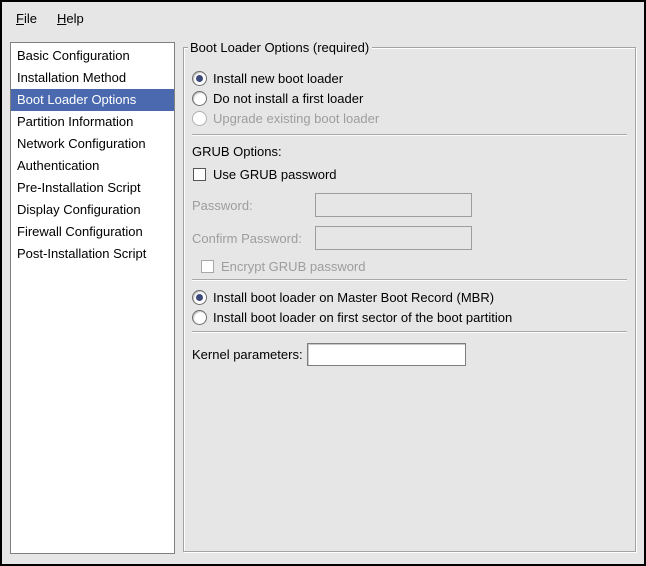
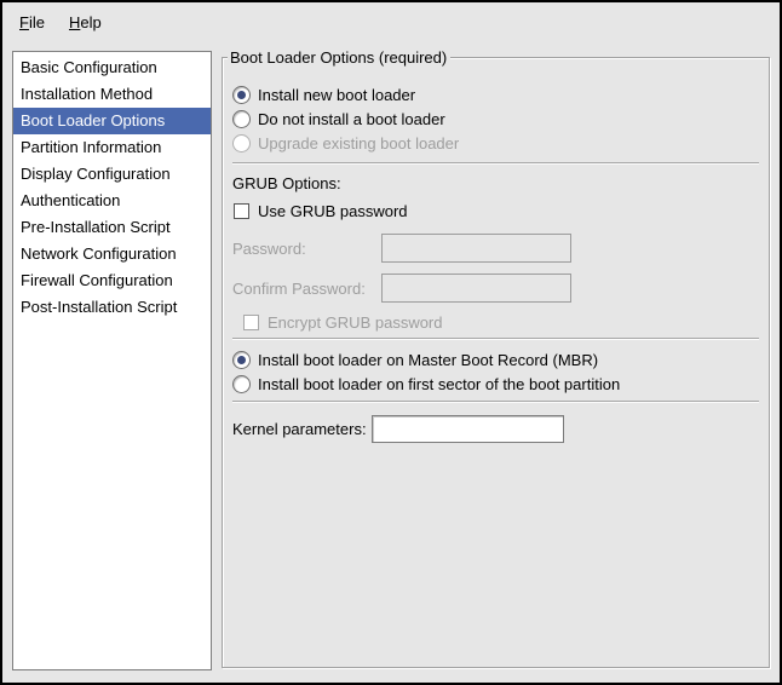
  File
  Help
  Basic Configuration
  Installation Method
  Boot Loader Options
  Partition Information
- Network Configuration
+ Display Configuration
  Authentication
  Pre-Installation Script
- Display Configuration
+ Network Configuration
  Firewall Configuration
  Post-Installation Script
  Boot Loader Options (required)
  Install new boot loader
- Do not install a first loader
+ Do not install a boot loader
  Upgrade existing boot loader
  GRUB Options:
  Use GRUB password
  Password:
  Confirm Password:
  Encrypt GRUB password
  Install boot loader on Master Boot Record (MBR)
  Install boot loader on first sector of the boot partition
  Kernel parameters:
